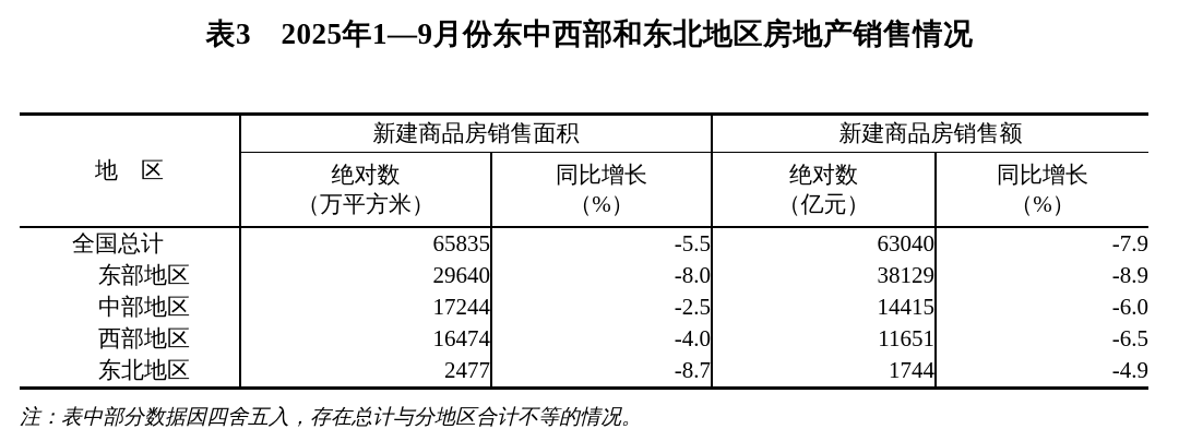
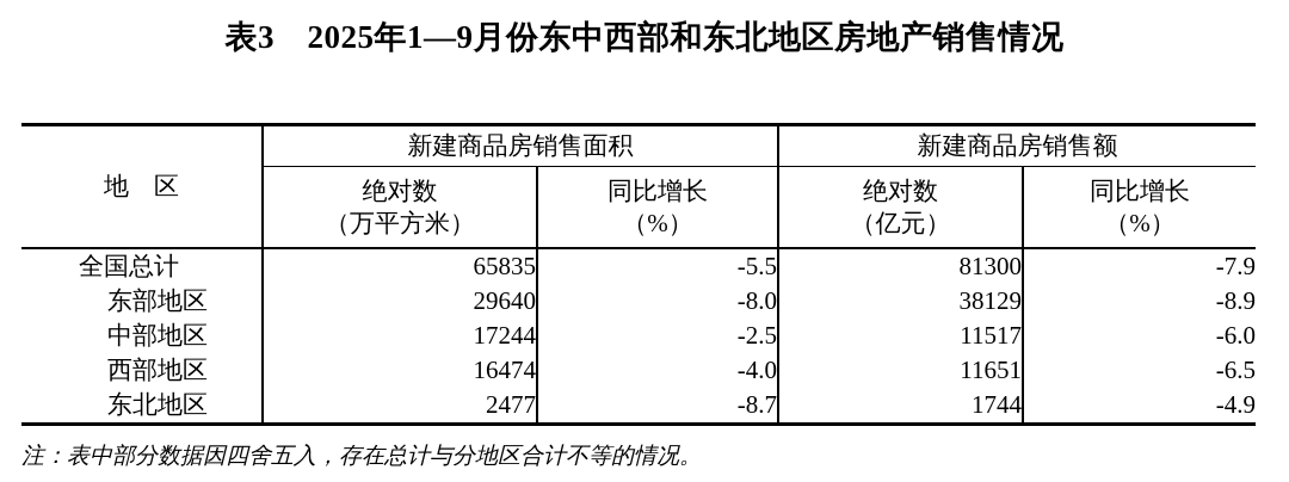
  表3 2025年1—9月份东中西部和东北地区房地产销售情况
  地 区	新建商品房销售面积	新建商品房销售额
  绝对数 （万平方米）	同比增长 （%）	绝对数 （亿元）	同比增长 （%）
- 全国总计	65835	-5.5	63040	-7.9
+ 全国总计	65835	-5.5	81300	-7.9
  东部地区	29640	-8.0	38129	-8.9
- 中部地区	17244	-2.5	14415	-6.0
+ 中部地区	17244	-2.5	11517	-6.0
  西部地区	16474	-4.0	11651	-6.5
  东北地区	2477	-8.7	1744	-4.9
  注：表中部分数据因四舍五入，存在总计与分地区合计不等的情况。
